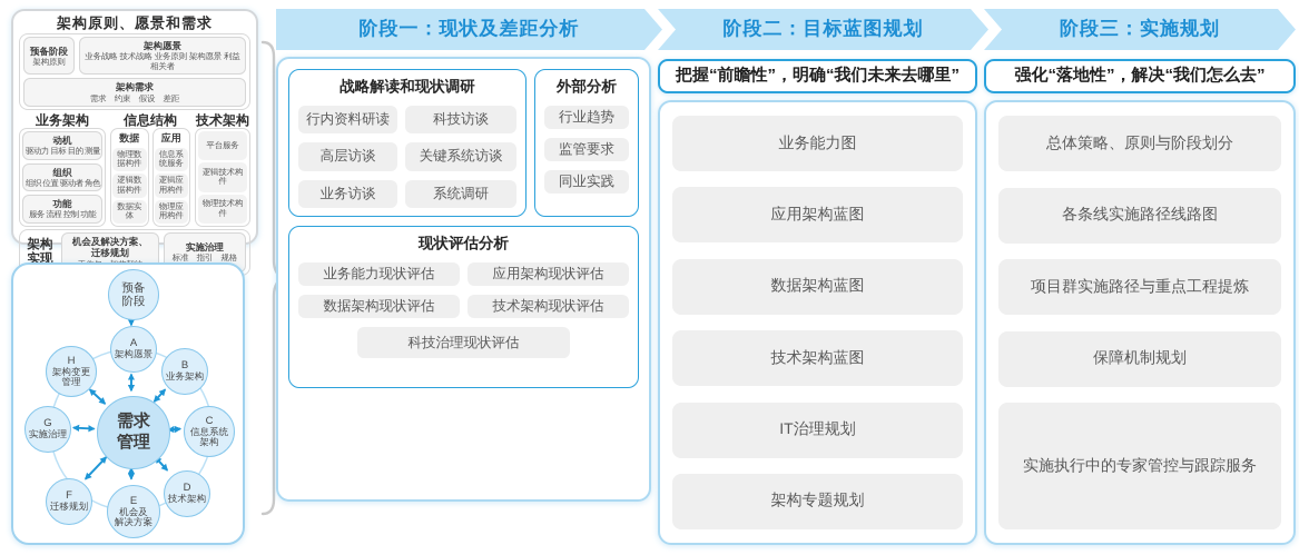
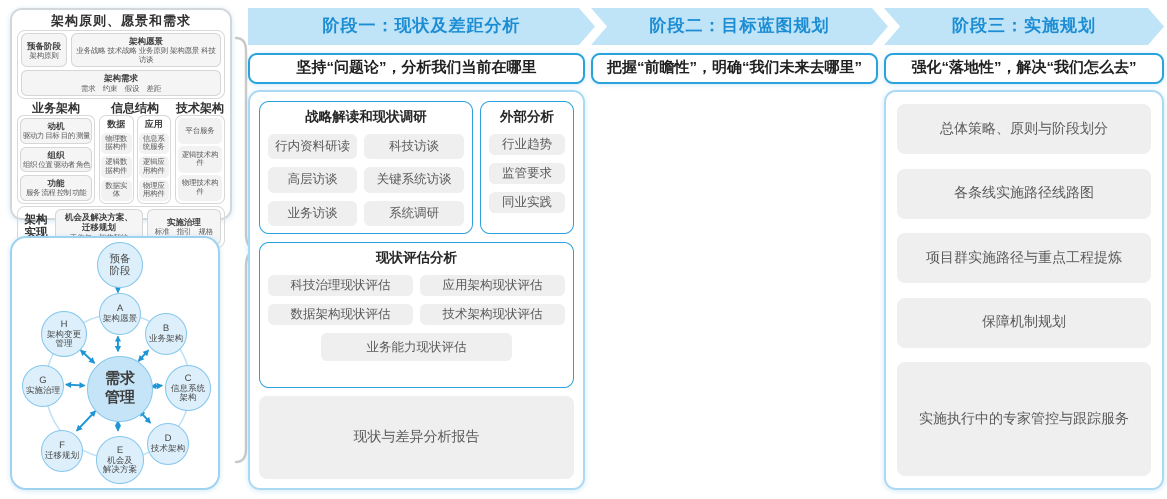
  架构原则、愿景和需求
  预备阶段
  架构原则
  架构愿景
- 业务战略 技术战略 业务原则 架构愿景 利益相关者
+ 业务战略 技术战略 业务原则 架构愿景 科技访谈
  架构需求
  需求 约束 假设 差距
  业务架构
  动机
  驱动力 目标 目的 测量
  组织
  组织 位置 驱动者 角色
  功能
  服务 流程 控制 功能
  信息结构
  数据
  物理数据构件
  逻辑数据构件
  数据实体
  应用
  信息系统服务
  逻辑应用构件
  物理应用构件
  技术架构
  平台服务
  逻辑技术构件
  物理技术构件
  架构
  实现
  机会及解决方案、
  迁移规划
  实施治理
  标准 指引 规格
  预备
  阶段
  A
  架构愿景
  B
  业务架构
  C
  信息系统
  架构
  D
  技术架构
  E
  机会及
  解决方案
  F
  迁移规划
  G
  实施治理
  H
  架构变更
  管理
  需求
  管理
  阶段一：现状及差距分析
+ 坚持“问题论”，分析我们当前在哪里
  战略解读和现状调研
  行内资料研读
  科技访谈
  高层访谈
  关键系统访谈
  业务访谈
  系统调研
  外部分析
  行业趋势
  监管要求
  同业实践
  现状评估分析
- 业务能力现状评估
+ 科技治理现状评估
  应用架构现状评估
  数据架构现状评估
  技术架构现状评估
- 科技治理现状评估
+ 业务能力现状评估
+ 现状与差异分析报告
  阶段二：目标蓝图规划
  把握“前瞻性”，明确“我们未来去哪里”
- 业务能力图
- 应用架构蓝图
- 数据架构蓝图
- 技术架构蓝图
- IT治理规划
- 架构专题规划
  阶段三：实施规划
  强化“落地性”，解决“我们怎么去”
  总体策略、原则与阶段划分
  各条线实施路径线路图
  项目群实施路径与重点工程提炼
  保障机制规划
  实施执行中的专家管控与跟踪服务
